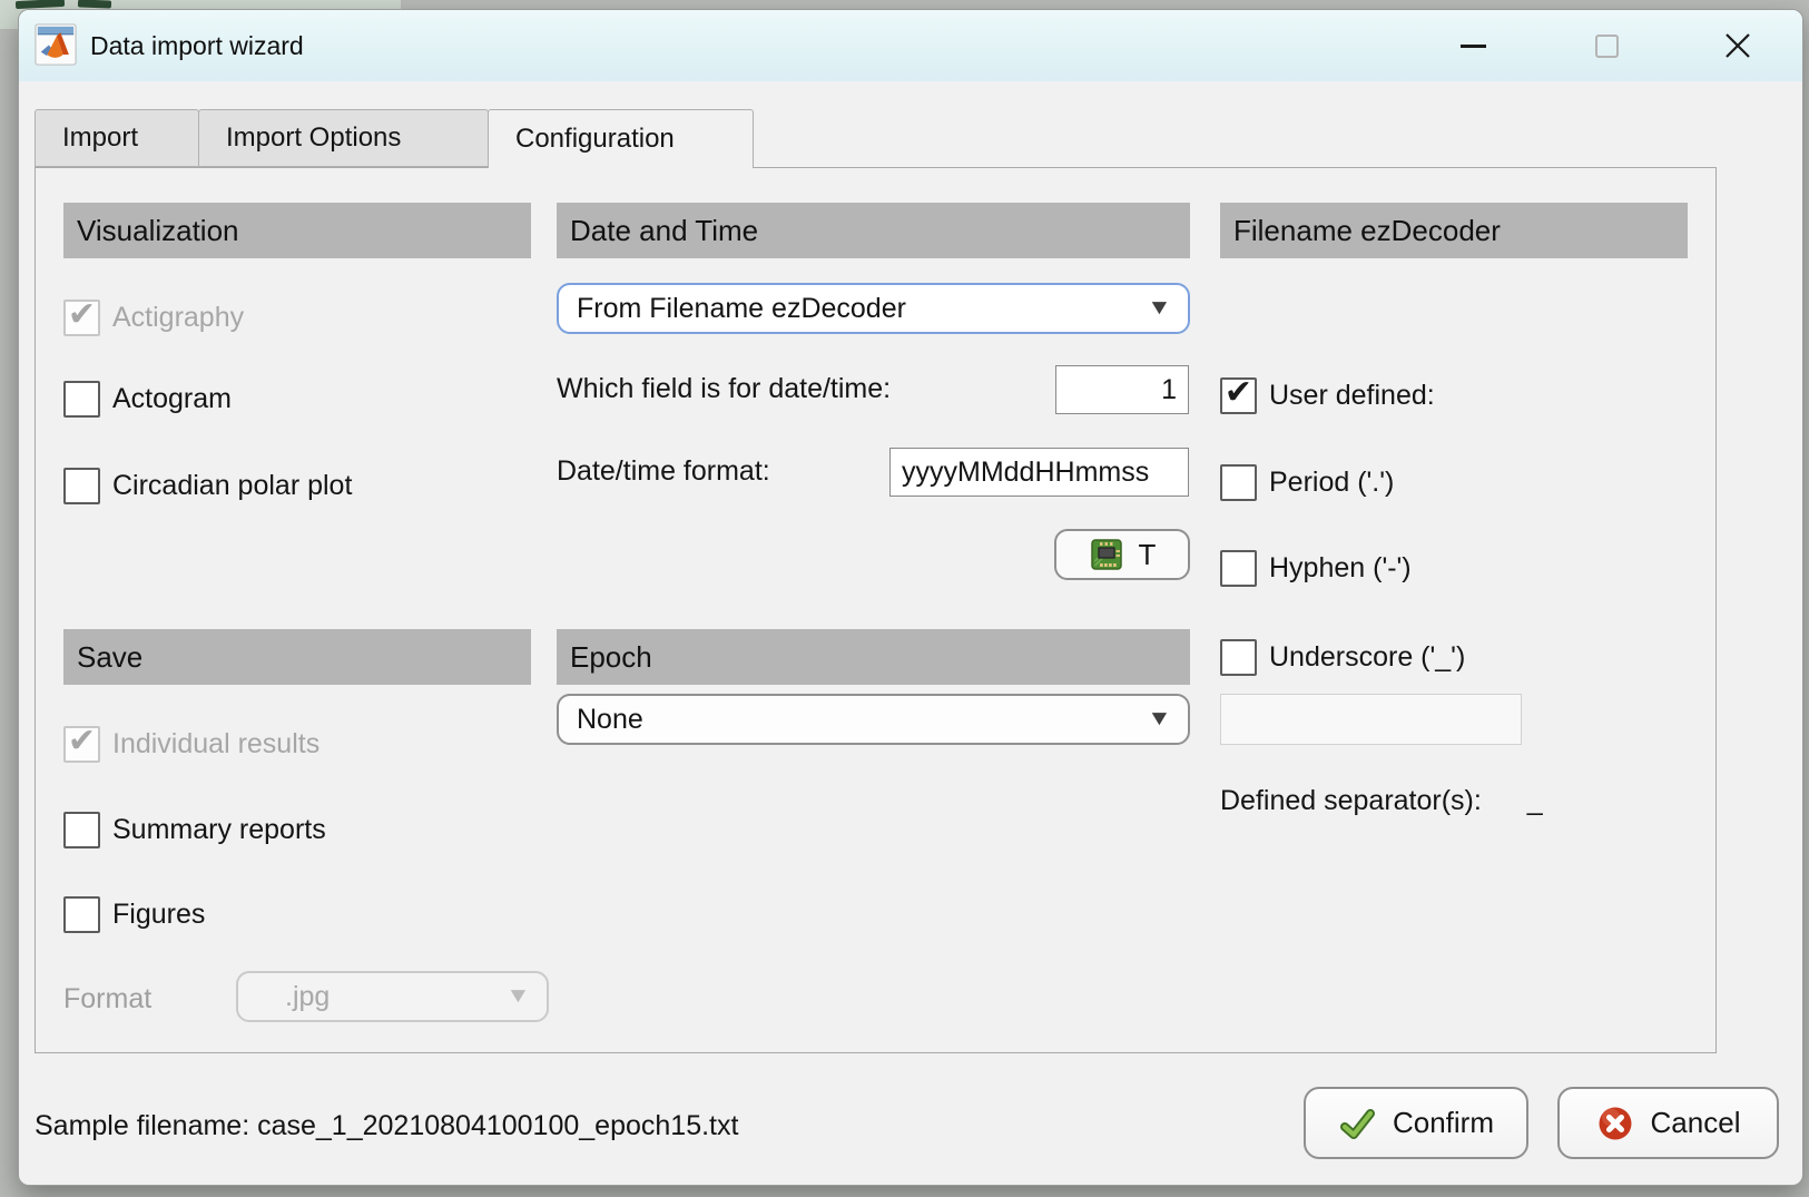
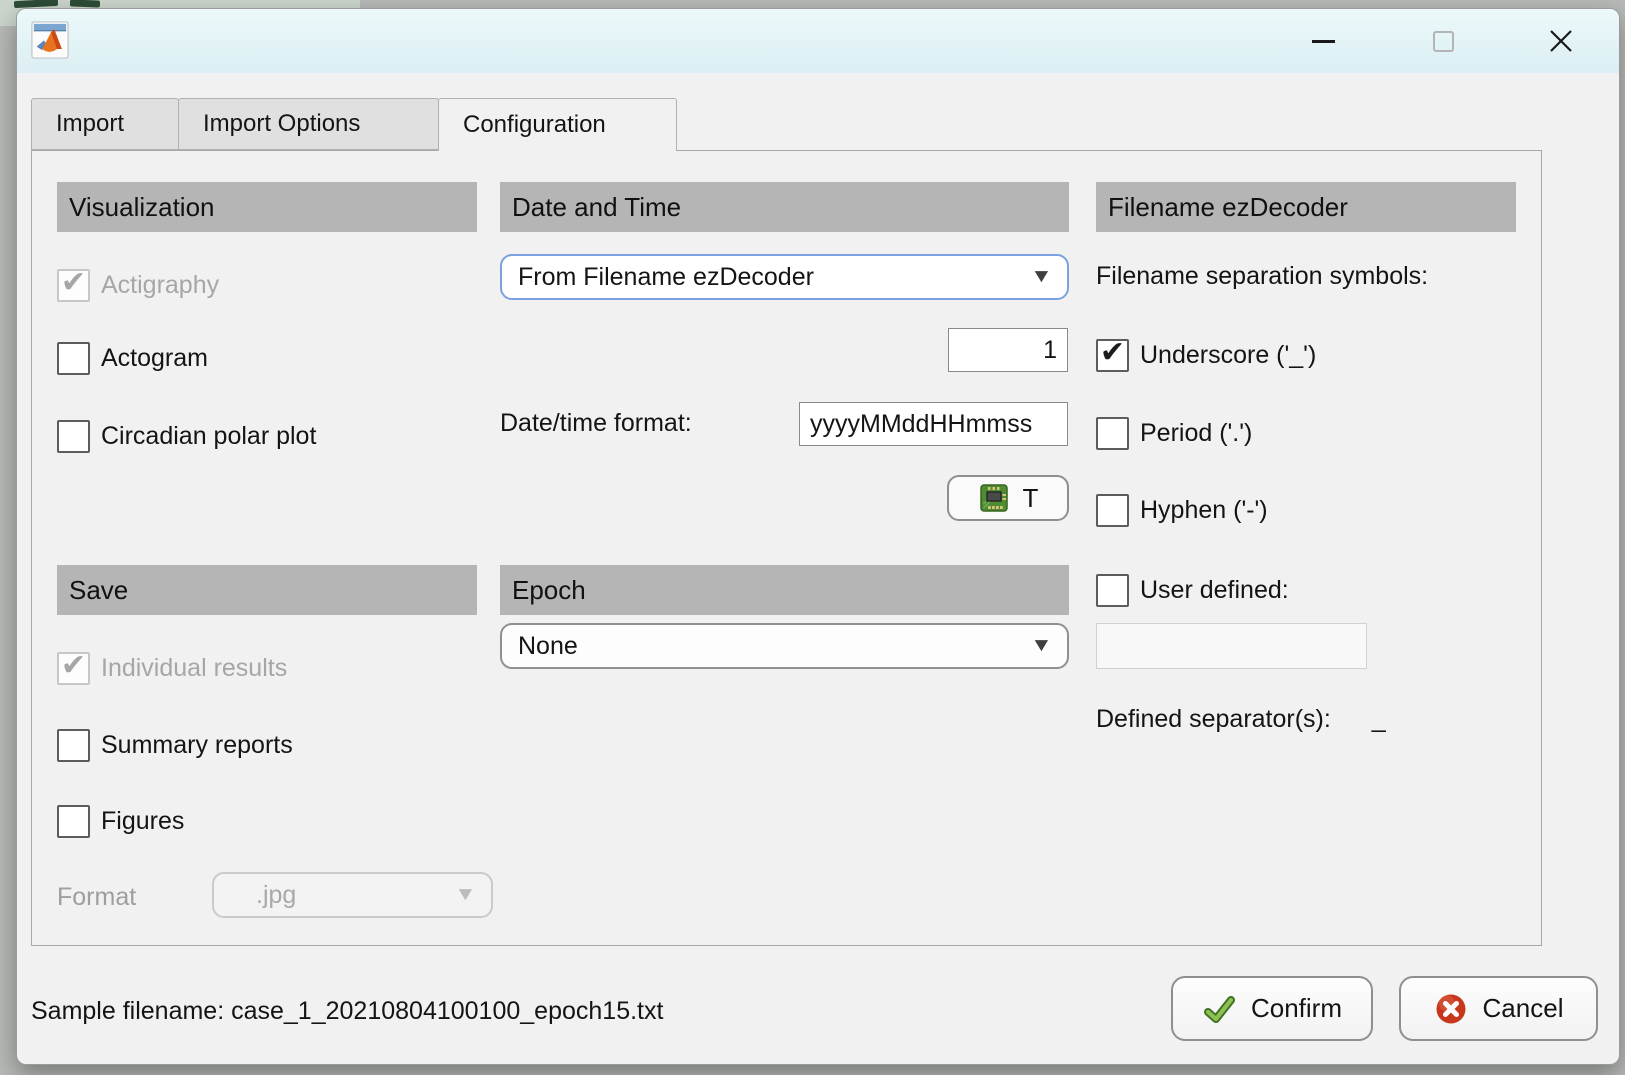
- Data import wizard
  Visualization
  ✔
  Actigraphy
  Actogram
  Circadian polar plot
  Save
  ✔
  Individual results
  Summary reports
  Figures
  Format
  .jpg
  ▼
  Date and Time
  From Filename ezDecoder
  ▼
- Which field is for date/time:
  1
  Date/time format:
  yyyyMMddHHmmss
  T
  Epoch
  None
  ▼
  Filename ezDecoder
+ Filename separation symbols:
  ✔
- User defined:
+ Underscore ('_')
  Period ('.')
  Hyphen ('-')
- Underscore ('_')
+ User defined:
  Defined separator(s): _
  Import
  Import Options
  Configuration
  Sample filename: case_1_20210804100100_epoch15.txt
  Confirm
  Cancel
